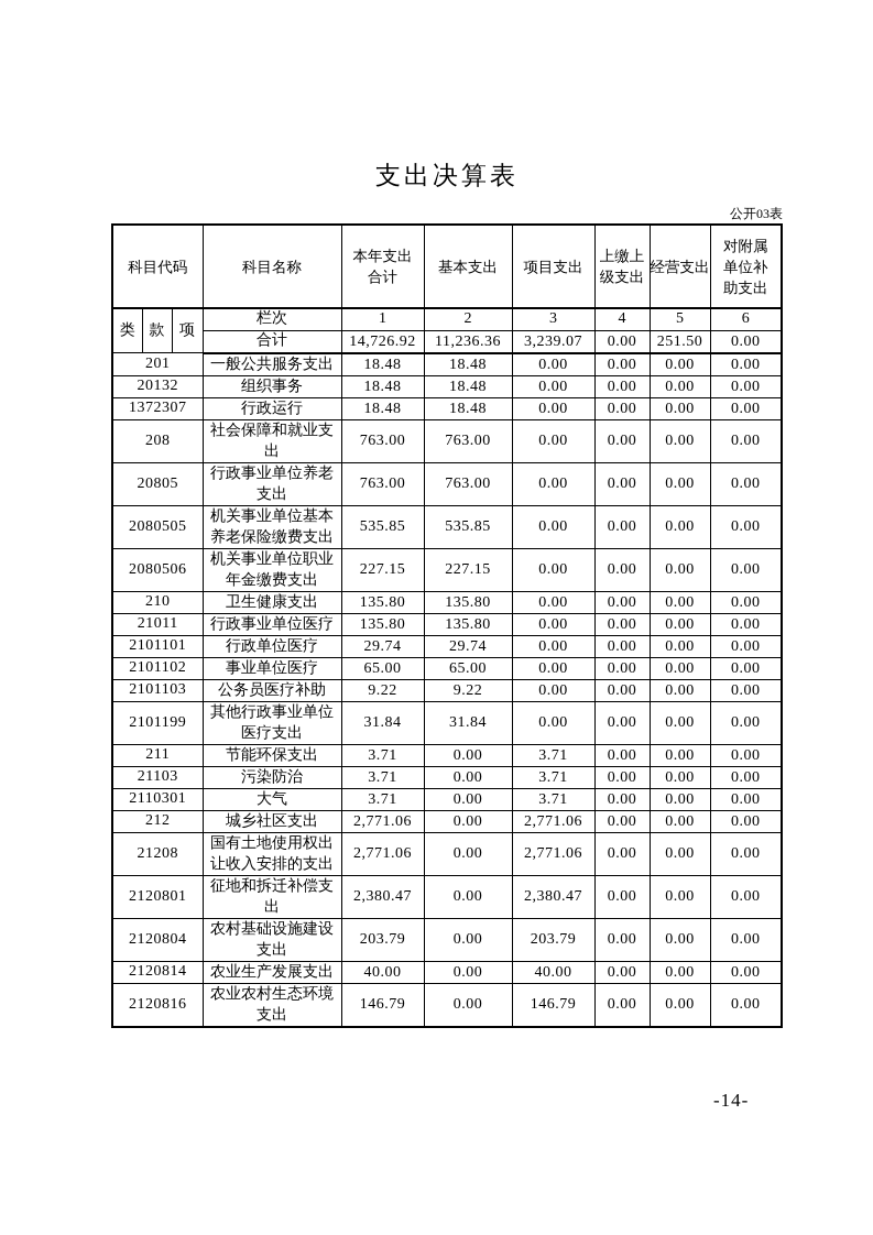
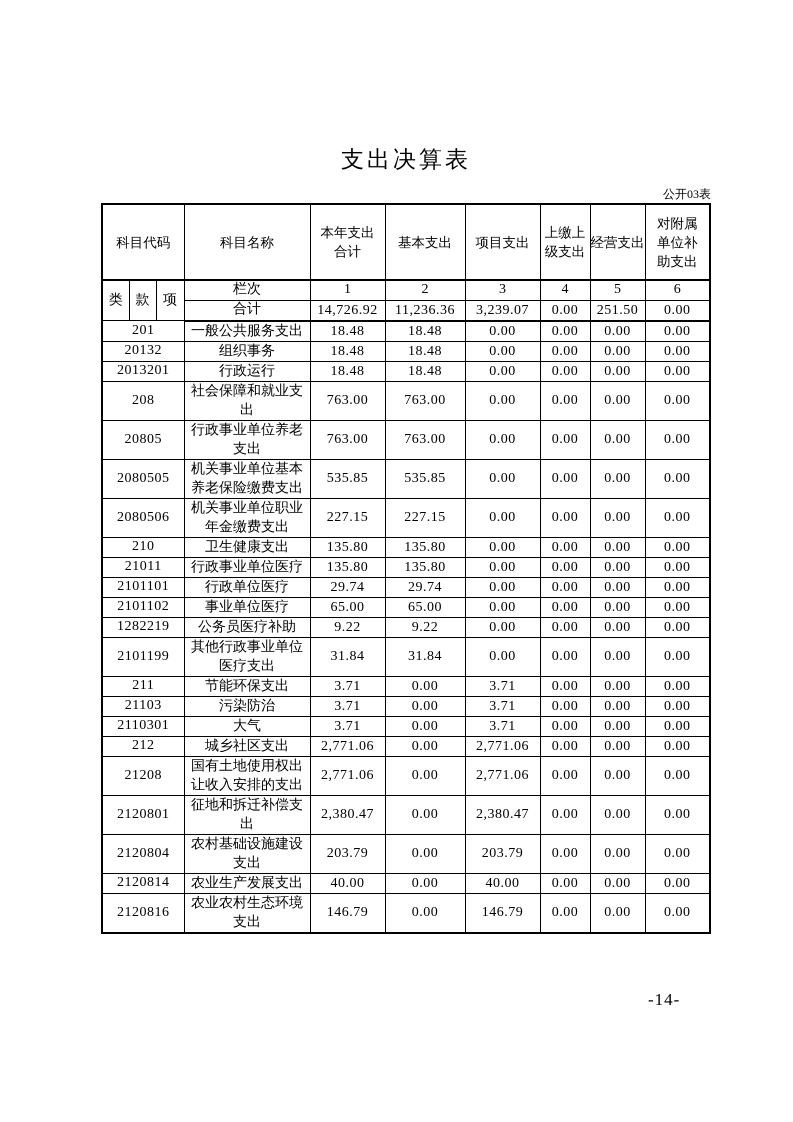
  支出决算表
  公开03表
  科目代码	科目名称	本年支出 合计	基本支出	项目支出	上缴上 级支出	经营支出	对附属 单位补 助支出
  类	款	项	栏次	1	2	3	4	5	6
  合计	14,726.92	11,236.36	3,239.07	0.00	251.50	0.00
  201	一般公共服务支出	18.48	18.48	0.00	0.00	0.00	0.00
  20132	组织事务	18.48	18.48	0.00	0.00	0.00	0.00
- 1372307	行政运行	18.48	18.48	0.00	0.00	0.00	0.00
+ 2013201	行政运行	18.48	18.48	0.00	0.00	0.00	0.00
  208	社会保障和就业支出	763.00	763.00	0.00	0.00	0.00	0.00
  20805	行政事业单位养老支出	763.00	763.00	0.00	0.00	0.00	0.00
  2080505	机关事业单位基本养老保险缴费支出	535.85	535.85	0.00	0.00	0.00	0.00
  2080506	机关事业单位职业年金缴费支出	227.15	227.15	0.00	0.00	0.00	0.00
  210	卫生健康支出	135.80	135.80	0.00	0.00	0.00	0.00
  21011	行政事业单位医疗	135.80	135.80	0.00	0.00	0.00	0.00
  2101101	行政单位医疗	29.74	29.74	0.00	0.00	0.00	0.00
  2101102	事业单位医疗	65.00	65.00	0.00	0.00	0.00	0.00
- 2101103	公务员医疗补助	9.22	9.22	0.00	0.00	0.00	0.00
+ 1282219	公务员医疗补助	9.22	9.22	0.00	0.00	0.00	0.00
  2101199	其他行政事业单位医疗支出	31.84	31.84	0.00	0.00	0.00	0.00
  211	节能环保支出	3.71	0.00	3.71	0.00	0.00	0.00
  21103	污染防治	3.71	0.00	3.71	0.00	0.00	0.00
  2110301	大气	3.71	0.00	3.71	0.00	0.00	0.00
  212	城乡社区支出	2,771.06	0.00	2,771.06	0.00	0.00	0.00
  21208	国有土地使用权出让收入安排的支出	2,771.06	0.00	2,771.06	0.00	0.00	0.00
  2120801	征地和拆迁补偿支出	2,380.47	0.00	2,380.47	0.00	0.00	0.00
  2120804	农村基础设施建设支出	203.79	0.00	203.79	0.00	0.00	0.00
  2120814	农业生产发展支出	40.00	0.00	40.00	0.00	0.00	0.00
  2120816	农业农村生态环境支出	146.79	0.00	146.79	0.00	0.00	0.00
  -14-
